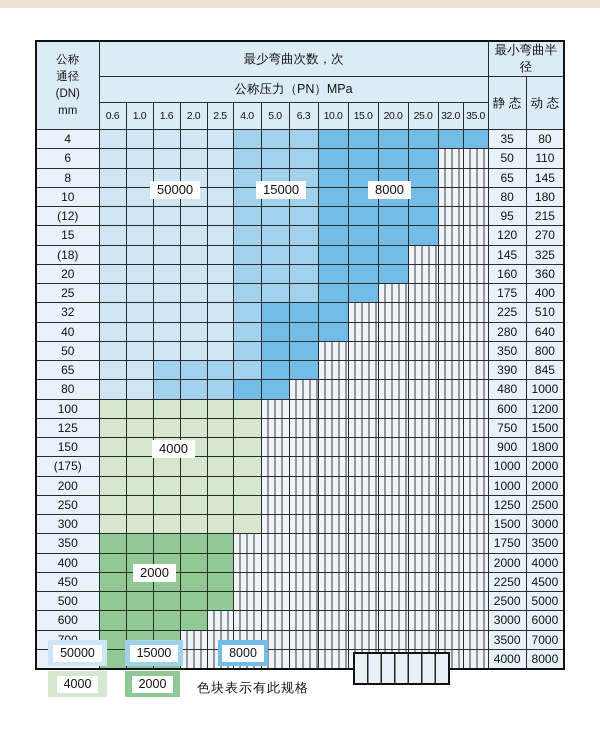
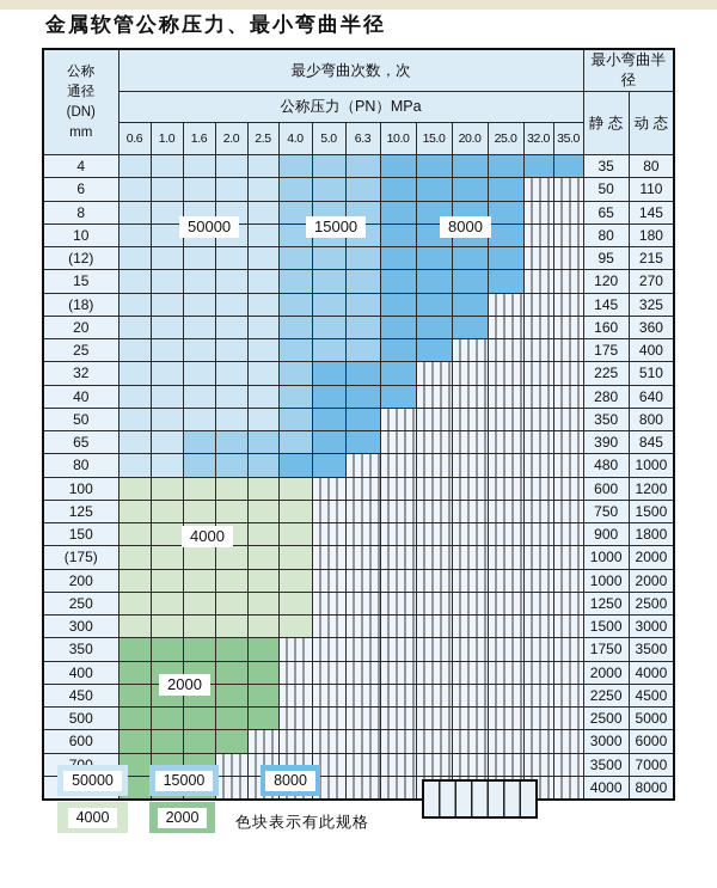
+ 金属软管公称压力、最小弯曲半径
  公称 通径 (DN) mm	最少弯曲次数，次	最小弯曲半径
  公称压力（PN）MPa	静 态	动 态
  0.6	1.0	1.6	2.0	2.5	4.0	5.0	6.3	10.0	15.0	20.0	25.0	32.0	35.0
  4															35	80
  6															50	110
  8															65	145
  10															80	180
  (12)															95	215
  15															120	270
  (18)															145	325
  20															160	360
  25															175	400
  32															225	510
  40															280	640
  50															350	800
  65															390	845
  80															480	1000
  100															600	1200
  125															750	1500
  150															900	1800
  (175)															1000	2000
  200															1000	2000
  250															1250	2500
  300															1500	3000
  350															1750	3500
  400															2000	4000
  450															2250	4500
  500															2500	5000
  600															3000	6000
  															3500	7000
  															4000	8000
  50000
  15000
  8000
  4000
  2000
  50000
  15000
  8000
  4000
  2000
  色块表示有此规格
